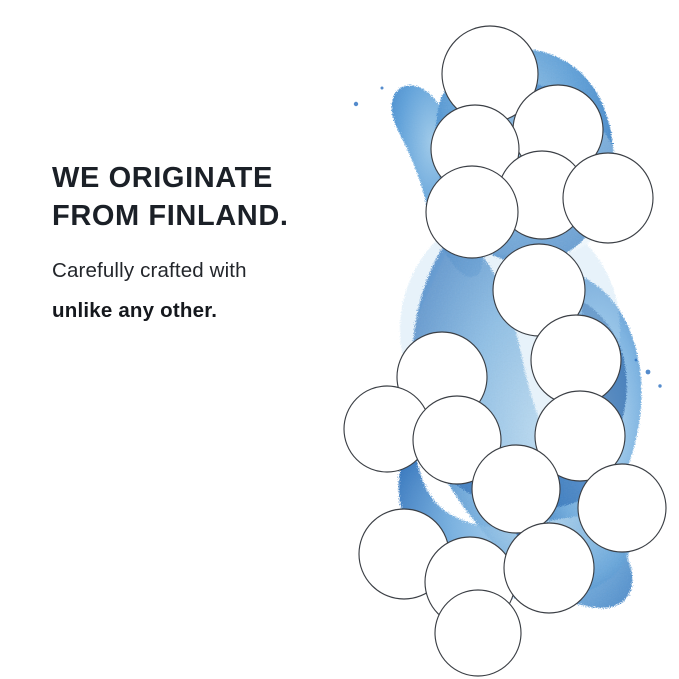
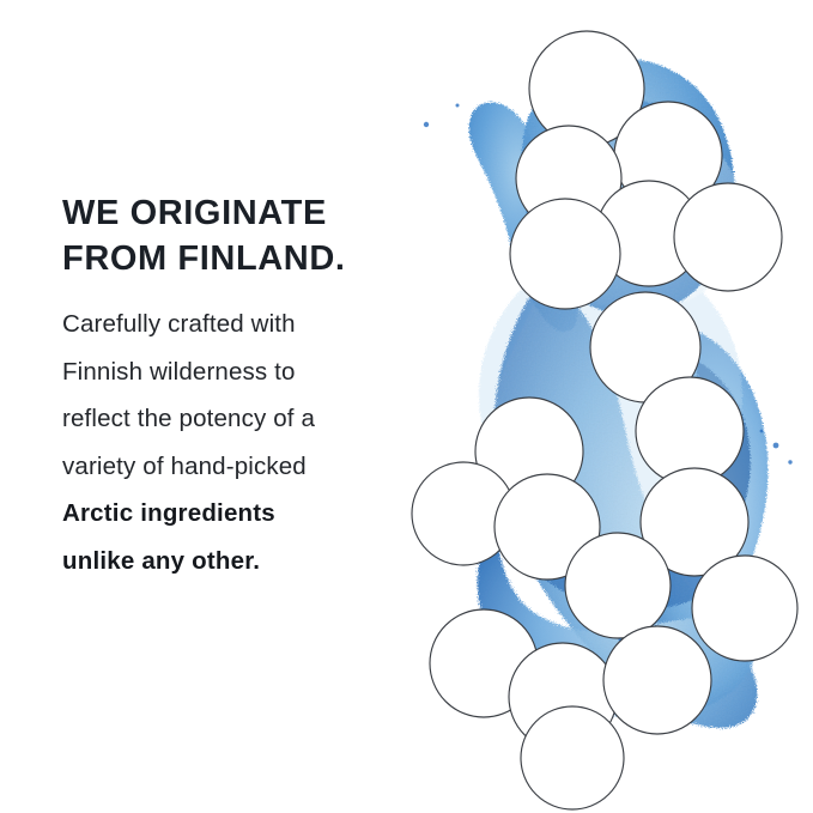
  WE ORIGINATE
  FROM FINLAND.
  Carefully crafted with
+ Finnish wilderness to
+ reflect the potency of a
+ variety of hand-picked
+ Arctic ingredients
  unlike any other.
